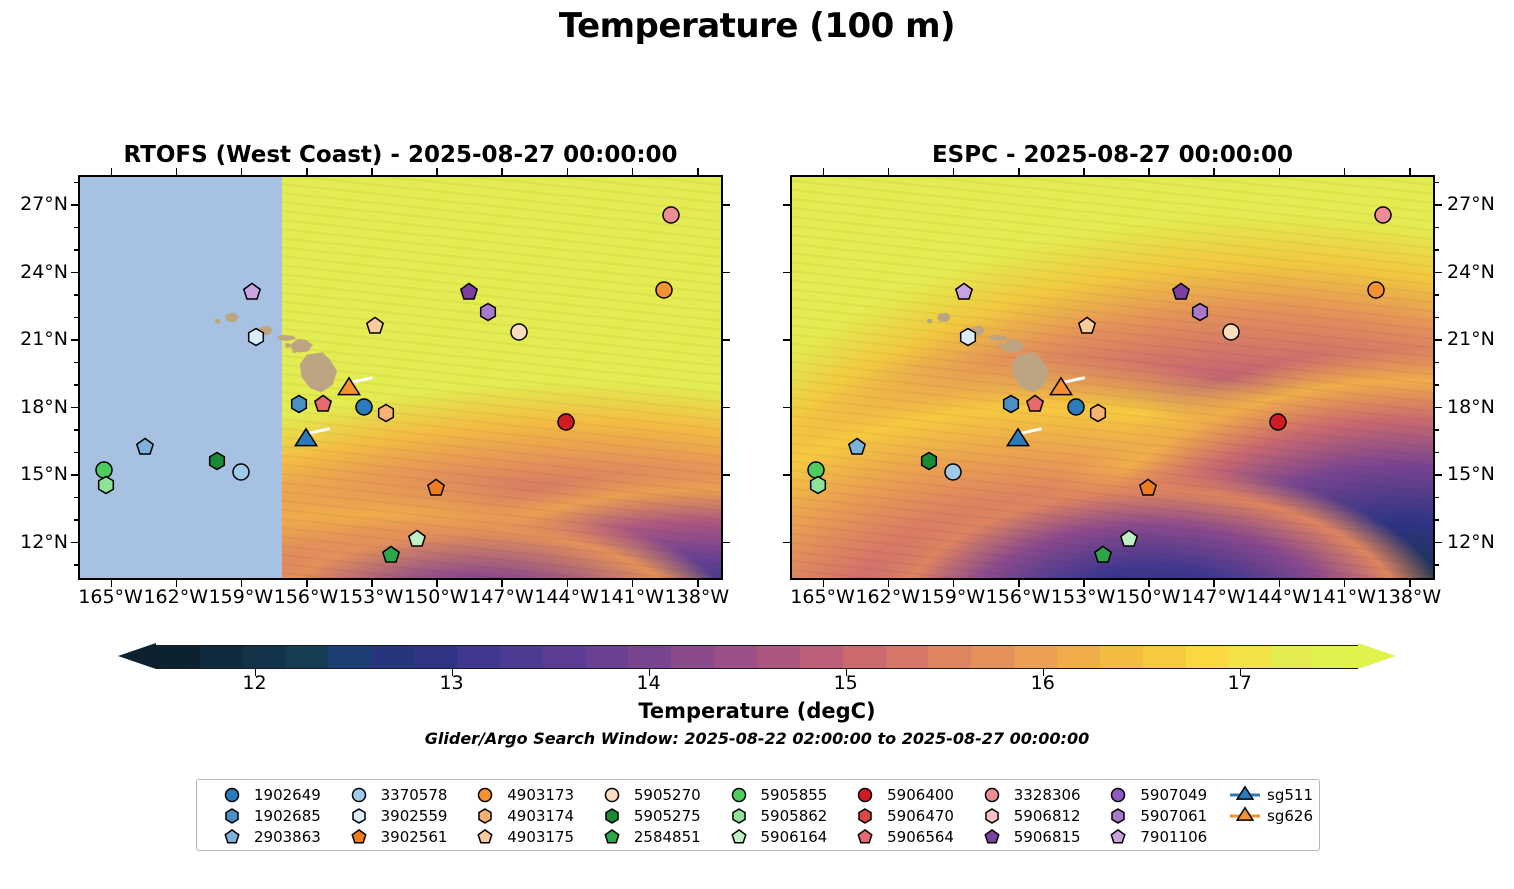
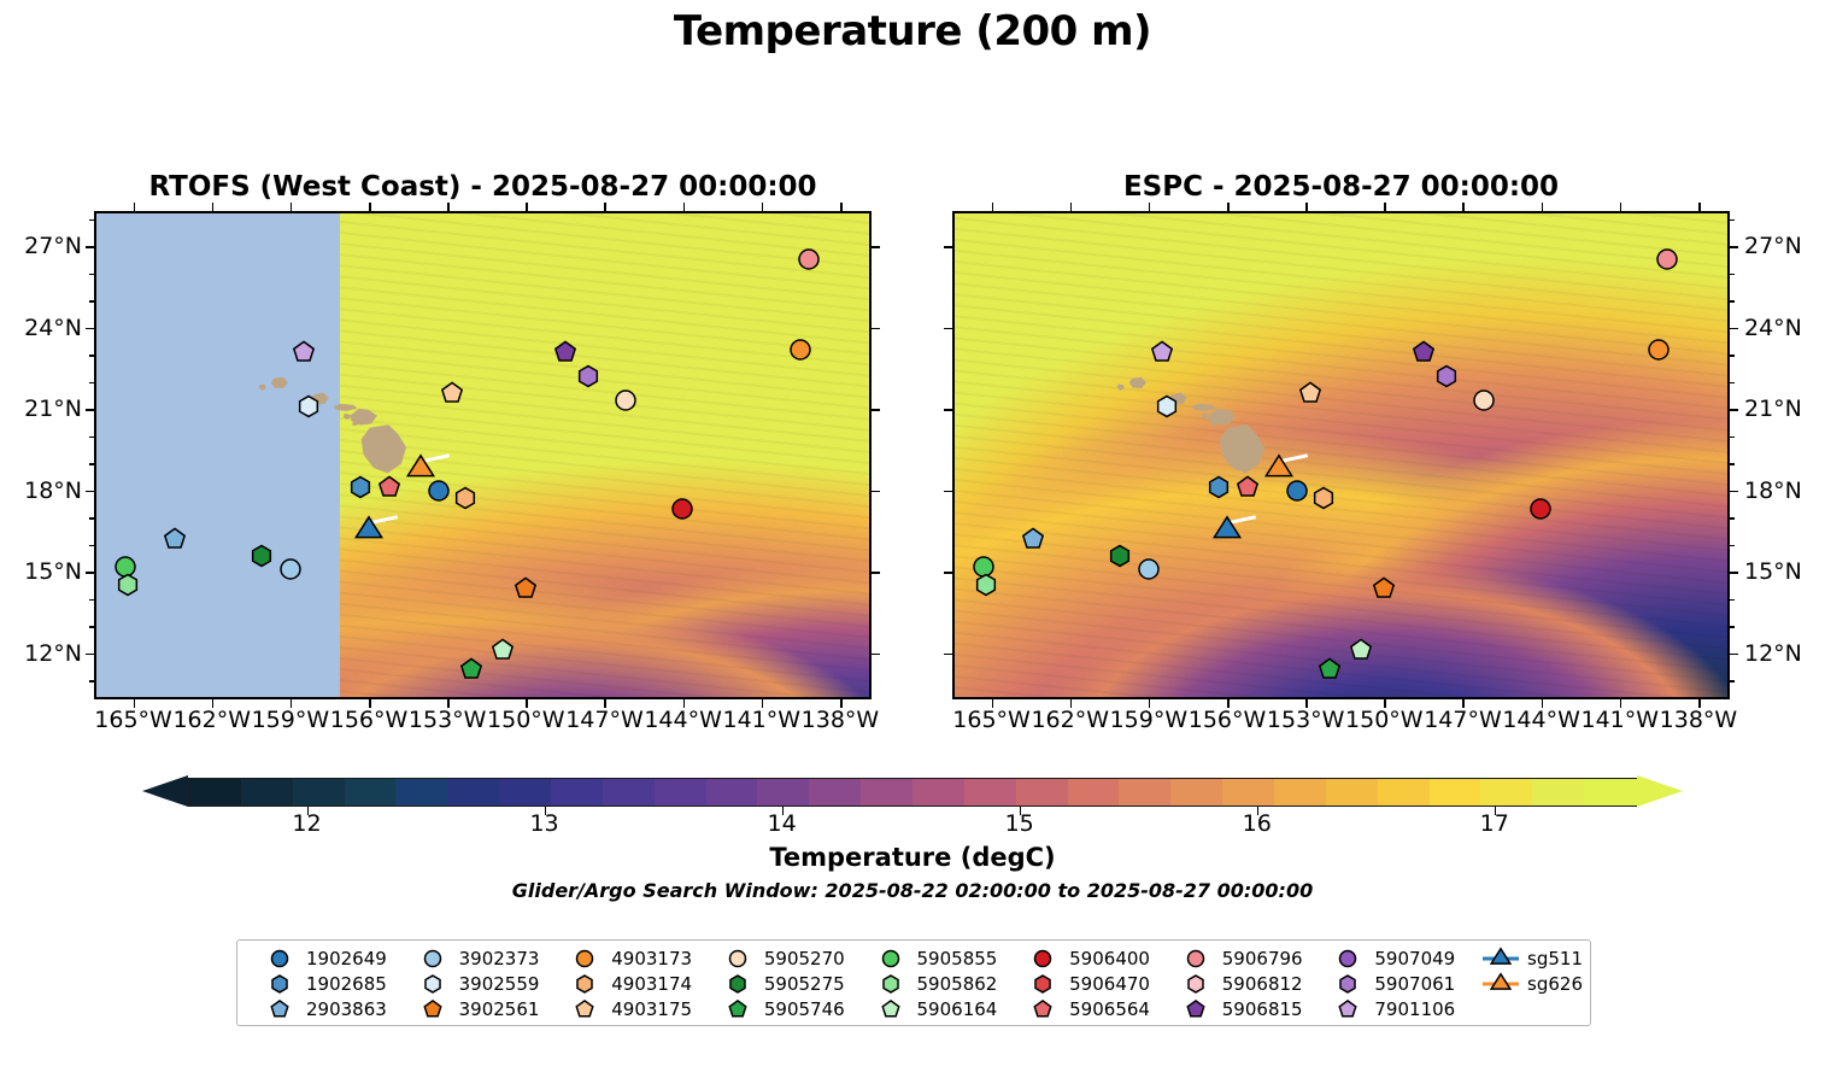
- Temperature (100 m)
+ Temperature (200 m)
  RTOFS (West Coast) - 2025-08-27 00:00:00
  ESPC - 2025-08-27 00:00:00
  Temperature (degC)
  Glider/Argo Search Window: 2025-08-22 02:00:00 to 2025-08-27 00:00:00
  1902649
  1902685
  2903863
- 3370578
+ 3902373
  3902559
  3902561
  4903173
  4903174
  4903175
  5905270
  5905275
- 2584851
+ 5905746
  5905855
  5905862
  5906164
  5906400
  5906470
  5906564
- 3328306
+ 5906796
  5906812
  5906815
  5907049
  5907061
  7901106
  sg511
  sg626
  12
  13
  14
  15
  16
  17
  165°W
  162°W
  159°W
  156°W
  153°W
  150°W
  147°W
  144°W
  141°W
  138°W
  27°N
  24°N
  21°N
  18°N
  15°N
  12°N
  165°W
  162°W
  159°W
  156°W
  153°W
  150°W
  147°W
  144°W
  141°W
  138°W
  27°N
  24°N
  21°N
  18°N
  15°N
  12°N
